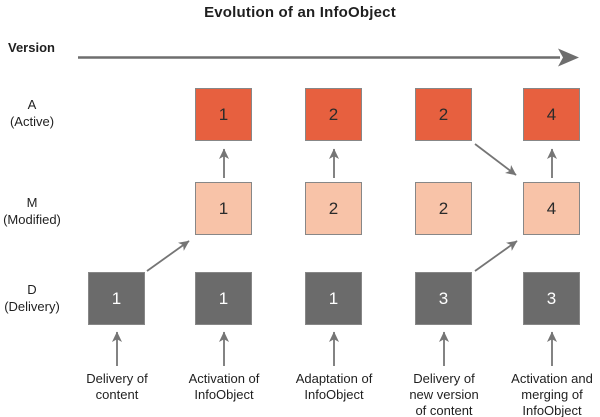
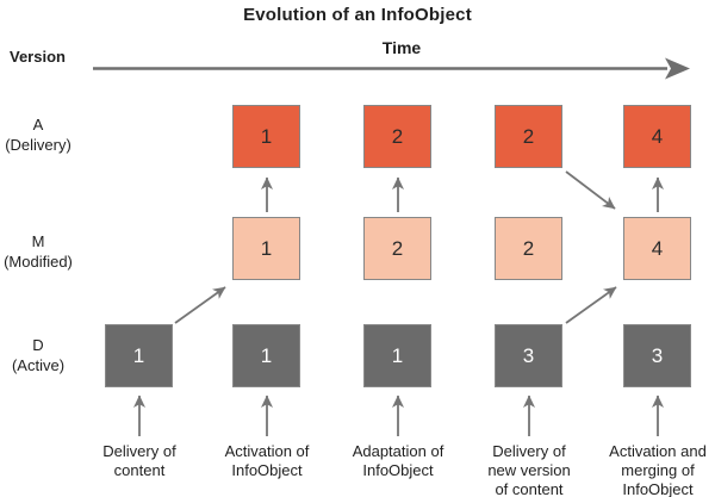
  Evolution of an InfoObject
  Version
+ Time
- A (Active)
+ A (Delivery)
  M (Modified)
- D (Delivery)
+ D (Active)
  1
  2
  2
  4
  1
  2
  2
  4
  1
  1
  1
  3
  3
  Delivery of
  content
  Activation of
  InfoObject
  Adaptation of
  InfoObject
  Delivery of
  new version
  of content
  Activation and
  merging of
  InfoObject
